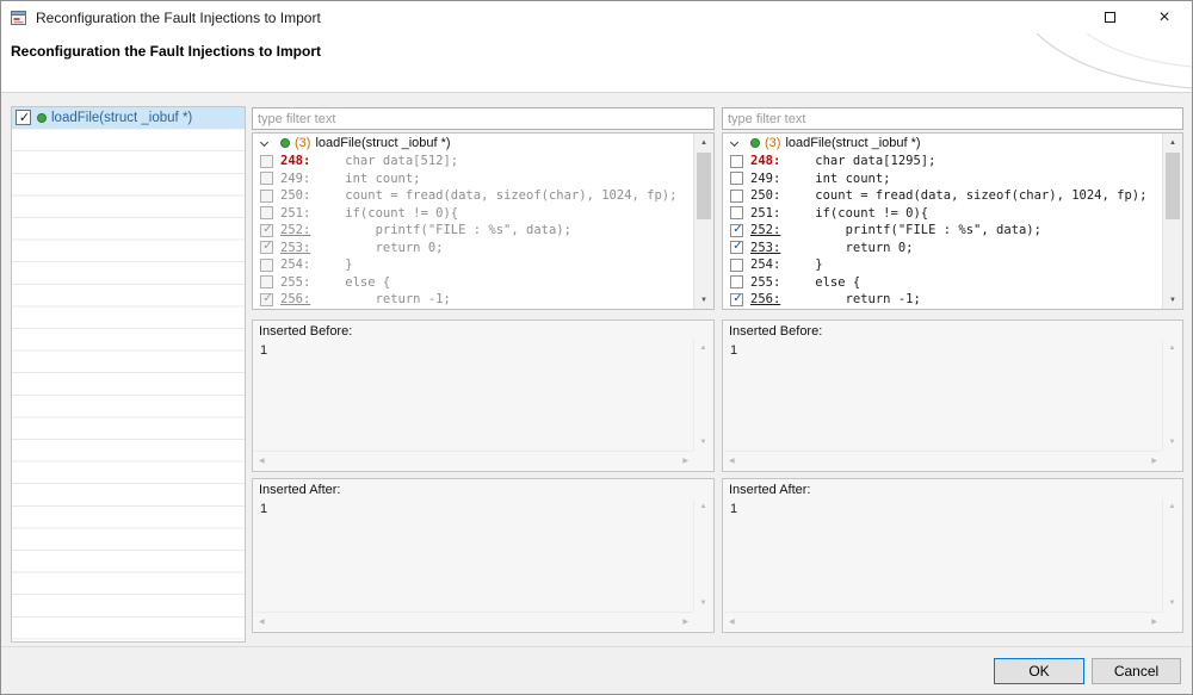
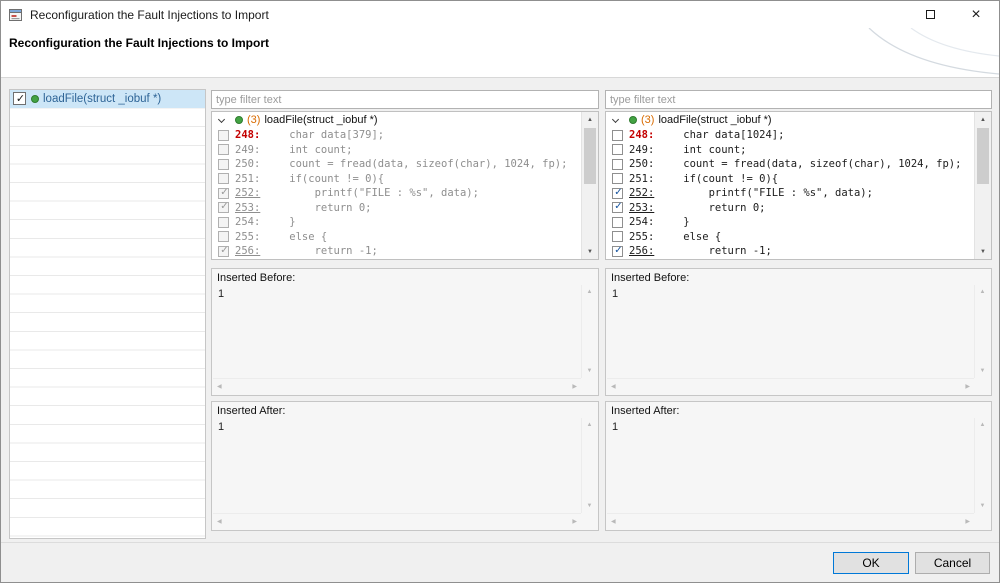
  Reconfiguration the Fault Injections to Import
  ×
  Reconfiguration the Fault Injections to Import
  loadFile(struct _iobuf *)
  type filter text
  (3)
  loadFile(struct _iobuf *)
  248:
- char data[512];
+ char data[379];
  249:
  int count;
  250:
  count = fread(data, sizeof(char), 1024, fp);
  251:
  if(count != 0){
  252:
  printf("FILE : %s", data);
  253:
  return 0;
  254:
  }
  255:
  else {
  256:
  return -1;
  Inserted Before:
  1
  Inserted After:
  1
  type filter text
  (3)
  loadFile(struct _iobuf *)
  248:
- char data[1295];
+ char data[1024];
  249:
  int count;
  250:
  count = fread(data, sizeof(char), 1024, fp);
  251:
  if(count != 0){
  252:
  printf("FILE : %s", data);
  253:
  return 0;
  254:
  }
  255:
  else {
  256:
  return -1;
  Inserted Before:
  1
  Inserted After:
  1
  OK
  Cancel
